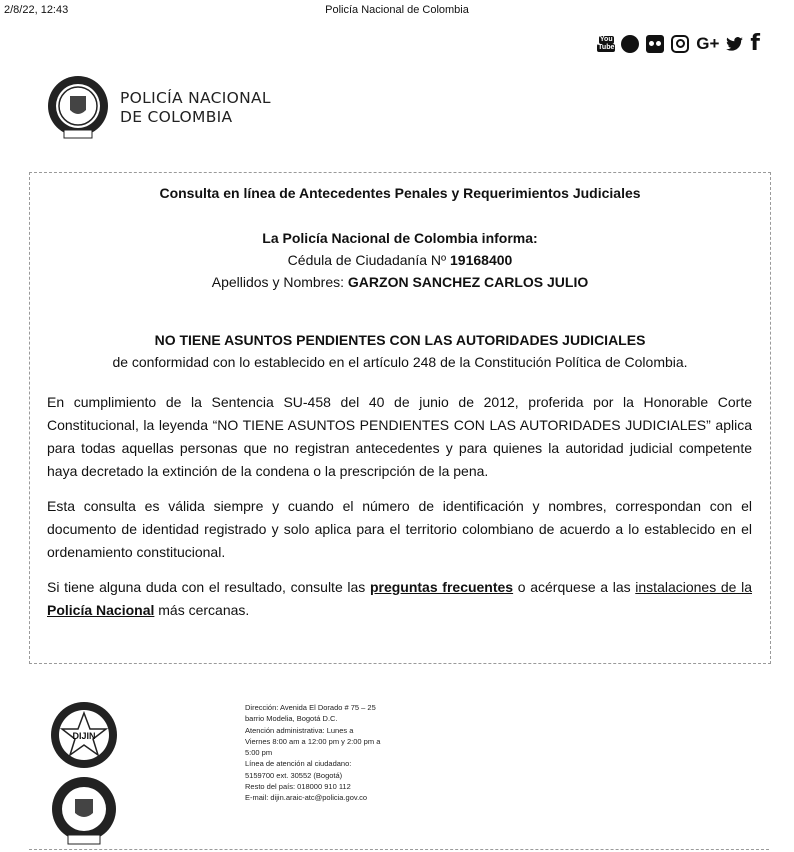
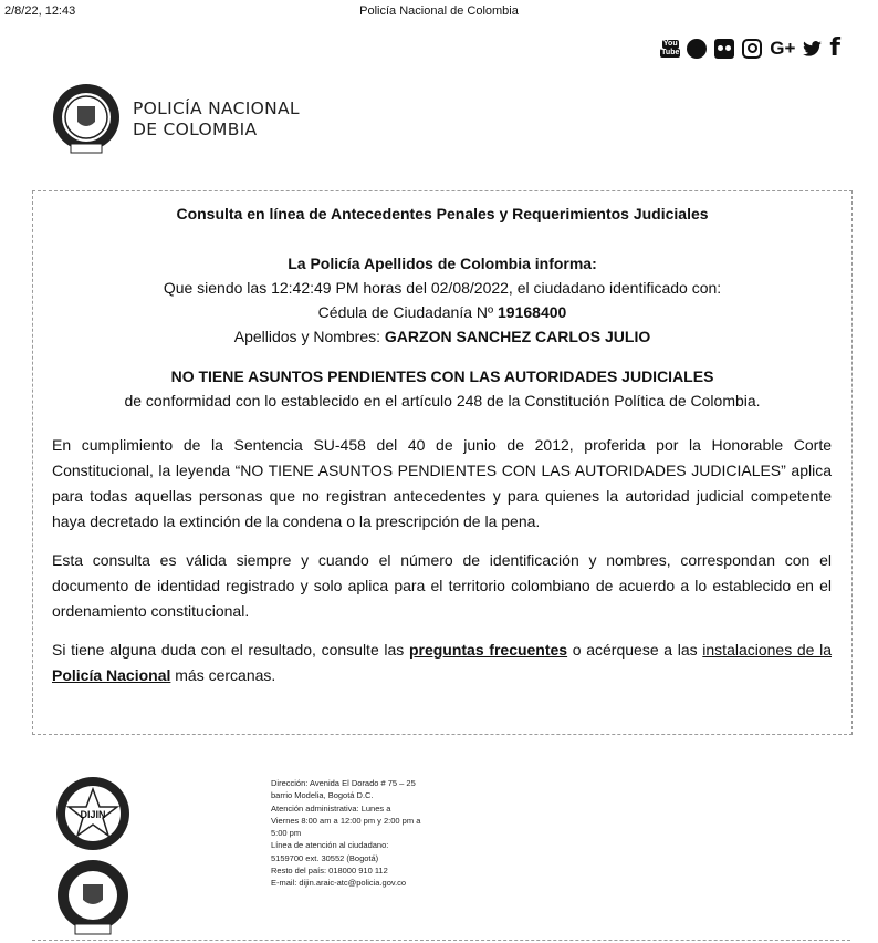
  2/8/22, 12:43
  Policía Nacional de Colombia
  p
  G+
  f
  POLICÍA NACIONAL
  DE COLOMBIA
  Consulta en línea de Antecedentes Penales y Requerimientos Judiciales
- La Policía Nacional de Colombia informa:
+ La Policía Apellidos de Colombia informa:
+ Que siendo las 12:42:49 PM horas del 02/08/2022, el ciudadano identificado con:
  Cédula de Ciudadanía Nº 19168400
  Apellidos y Nombres: GARZON SANCHEZ CARLOS JULIO
  NO TIENE ASUNTOS PENDIENTES CON LAS AUTORIDADES JUDICIALES
  de conformidad con lo establecido en el artículo 248 de la Constitución Política de Colombia.
  En cumplimiento de la Sentencia SU-458 del 40 de junio de 2012, proferida por la Honorable Corte Constitucional, la leyenda “NO TIENE ASUNTOS PENDIENTES CON LAS AUTORIDADES JUDICIALES” aplica para todas aquellas personas que no registran antecedentes y para quienes la autoridad judicial competente haya decretado la extinción de la condena o la prescripción de la pena.
  Esta consulta es válida siempre y cuando el número de identificación y nombres, correspondan con el documento de identidad registrado y solo aplica para el territorio colombiano de acuerdo a lo establecido en el ordenamiento constitucional.
  Si tiene alguna duda con el resultado, consulte las preguntas frecuentes o acérquese a las instalaciones de la Policía Nacional más cercanas.
  DIJIN
  Dirección: Avenida El Dorado # 75 – 25
  barrio Modelia, Bogotá D.C.
  Atención administrativa: Lunes a
  Viernes 8:00 am a 12:00 pm y 2:00 pm a
  5:00 pm
  Línea de atención al ciudadano:
  5159700 ext. 30552 (Bogotá)
  Resto del país: 018000 910 112
  E-mail: dijin.araic-atc@policia.gov.co
